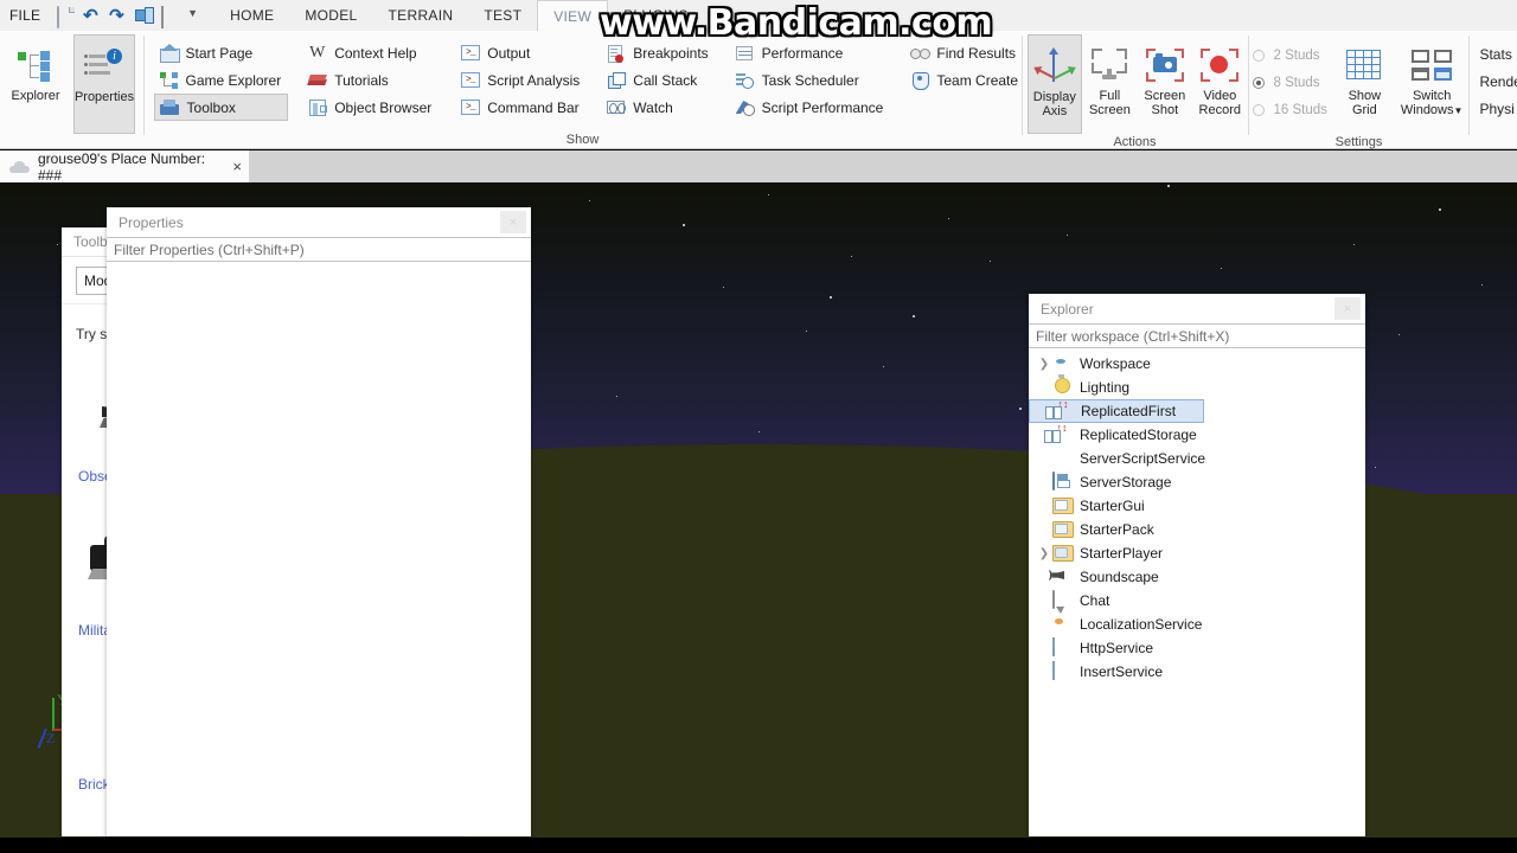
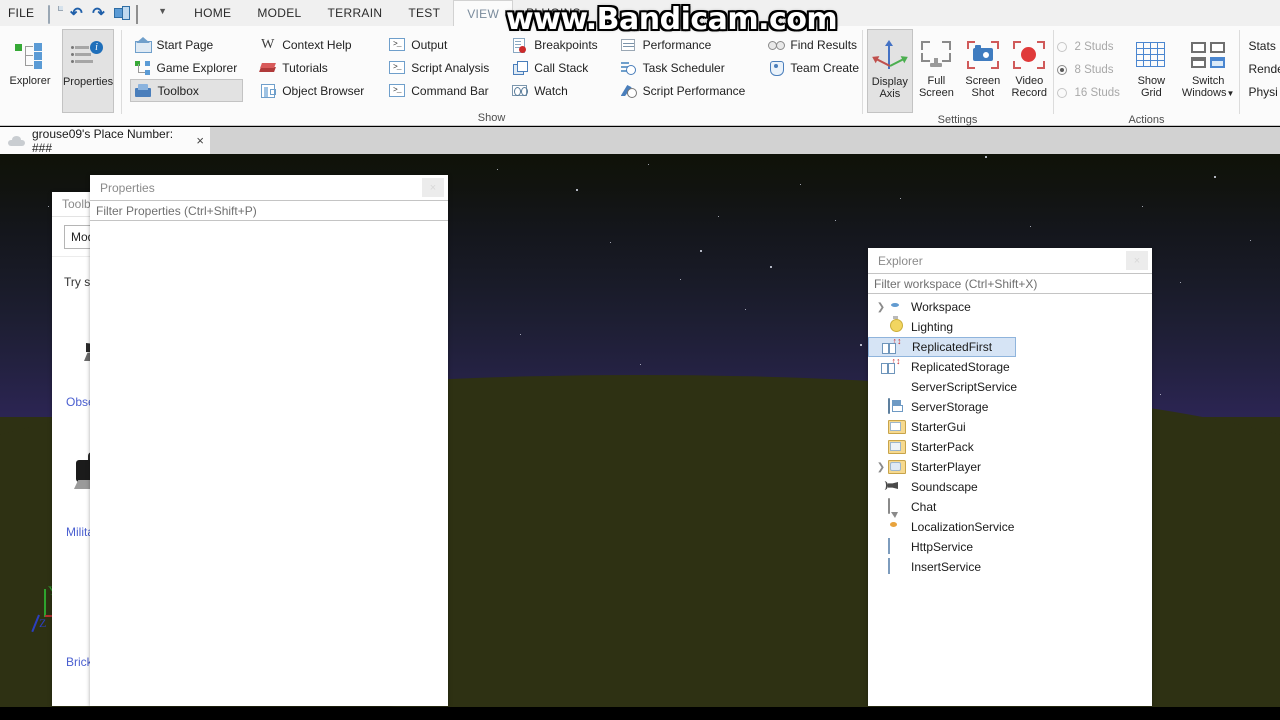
  FILE
  ↶
  ↷
  ▼
  HOME
  MODEL
  TERRAIN
  TEST
  VIEW
  PLUGINS
  Explorer
  i
  Properties
  Start Page
  Game Explorer
  Toolbox
  W
  Context Help
  Tutorials
  Object Browser
  >_
  Output
  >_
  Script Analysis
  >_
  Command Bar
  Breakpoints
  Call Stack
  Watch
  Performance
  Task Scheduler
  Script Performance
  Find Results
  Team Create
  Show
  Display
  Axis
  Full
  Screen
  Screen
  Shot
  Video
  Record
- Actions
+ Settings
  2 Studs
  8 Studs
  16 Studs
  Show
  Grid
  Switch
  Windows▼
- Settings
+ Actions
  Stats
  Rend
  Physi
  www.Bandicam.com
  grouse09's Place Number: ###
  ×
  Z
  Toolb
  Try s
  Obs
  Milit
  Bric
  Properties
  Filter Properties (Ctrl+Shift+P)
  Explorer
  Filter workspace (Ctrl+Shift+X)
  ❯
  Workspace
  Lighting
  ↕↕
  ReplicatedFirst
  ↕↕
  ReplicatedStorage
  ServerScriptService
  ServerStorage
  StarterGui
  StarterPack
  ❯
  StarterPlayer
  Soundscape
  Chat
  LocalizationService
  HttpService
  InsertService
